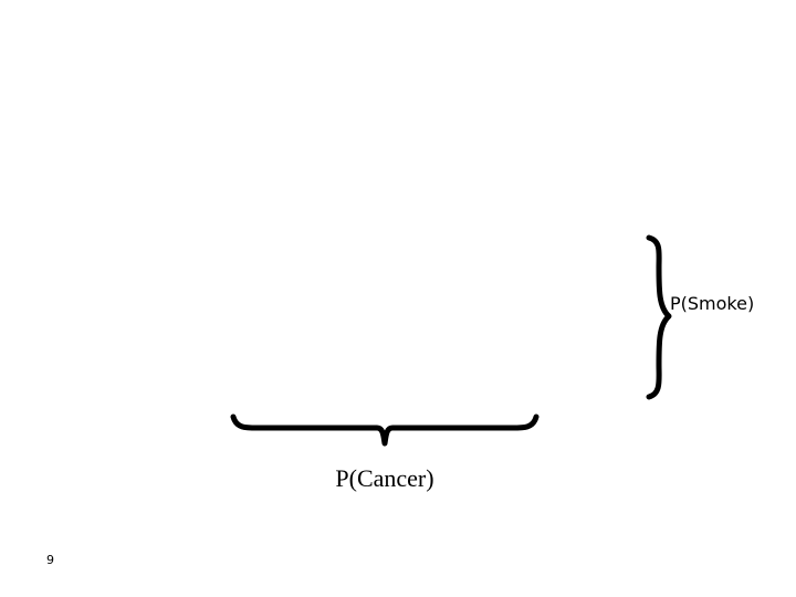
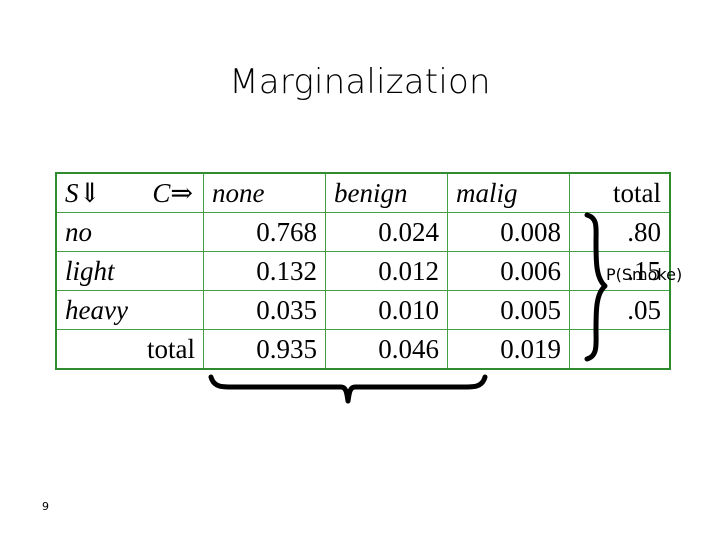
+ Marginalization
+ S⇓ C⇒	none	benign	malig	total
+ no	0.768	0.024	0.008	.80
+ light	0.132	0.012	0.006	.15
+ heavy	0.035	0.010	0.005	.05
+ total	0.935	0.046	0.019
  P(Smoke)
- P(Cancer)
  9
